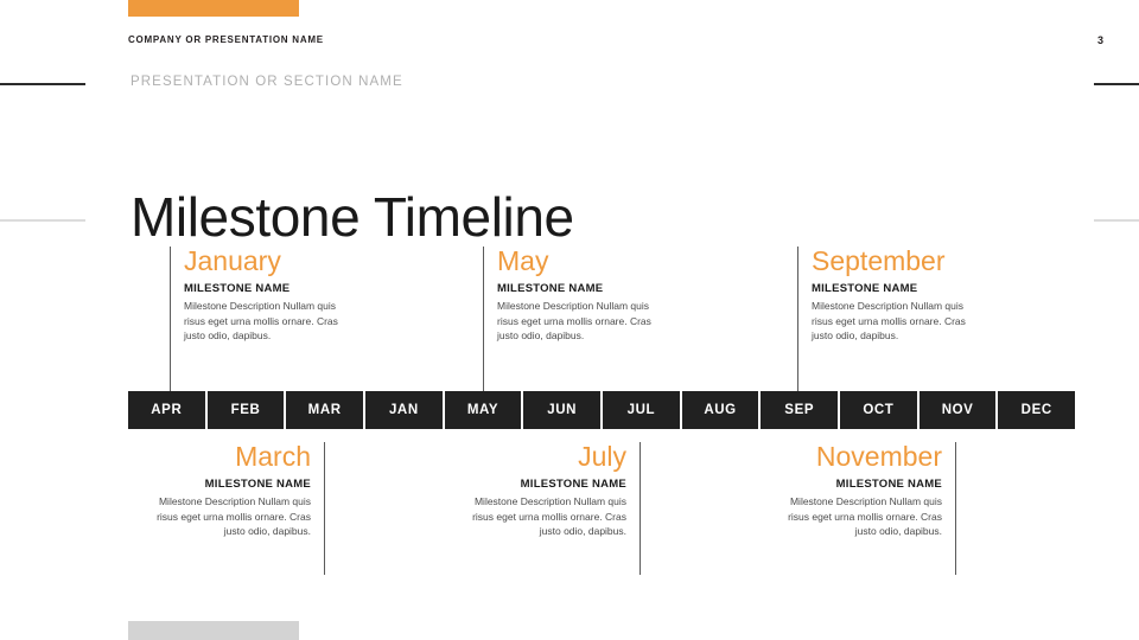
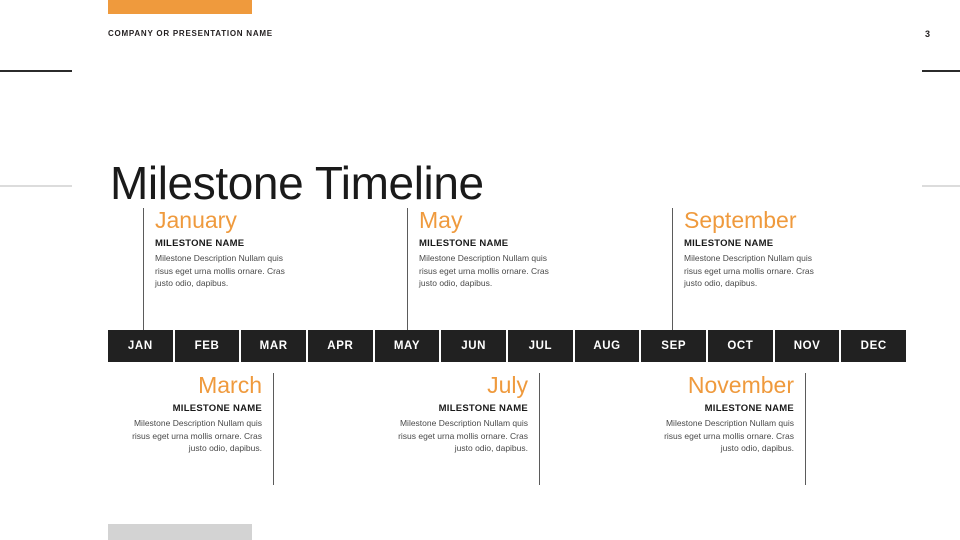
  COMPANY OR PRESENTATION NAME
  3
- PRESENTATION OR SECTION NAME
  Milestone Timeline
  January
  MILESTONE NAME
  Milestone Description Nullam quis risus eget urna mollis ornare. Cras justo odio, dapibus.
  May
  MILESTONE NAME
  Milestone Description Nullam quis risus eget urna mollis ornare. Cras justo odio, dapibus.
  September
  MILESTONE NAME
  Milestone Description Nullam quis risus eget urna mollis ornare. Cras justo odio, dapibus.
  March
  MILESTONE NAME
  Milestone Description Nullam quis risus eget urna mollis ornare. Cras justo odio, dapibus.
  July
  MILESTONE NAME
  Milestone Description Nullam quis risus eget urna mollis ornare. Cras justo odio, dapibus.
  November
  MILESTONE NAME
  Milestone Description Nullam quis risus eget urna mollis ornare. Cras justo odio, dapibus.
- APR
+ JAN
  FEB
  MAR
- JAN
+ APR
  MAY
  JUN
  JUL
  AUG
  SEP
  OCT
  NOV
  DEC
